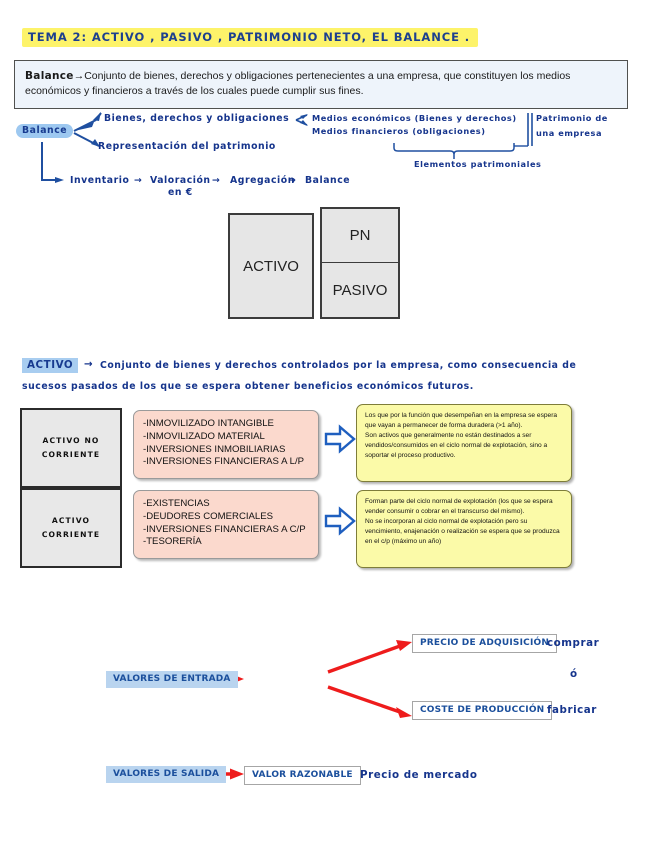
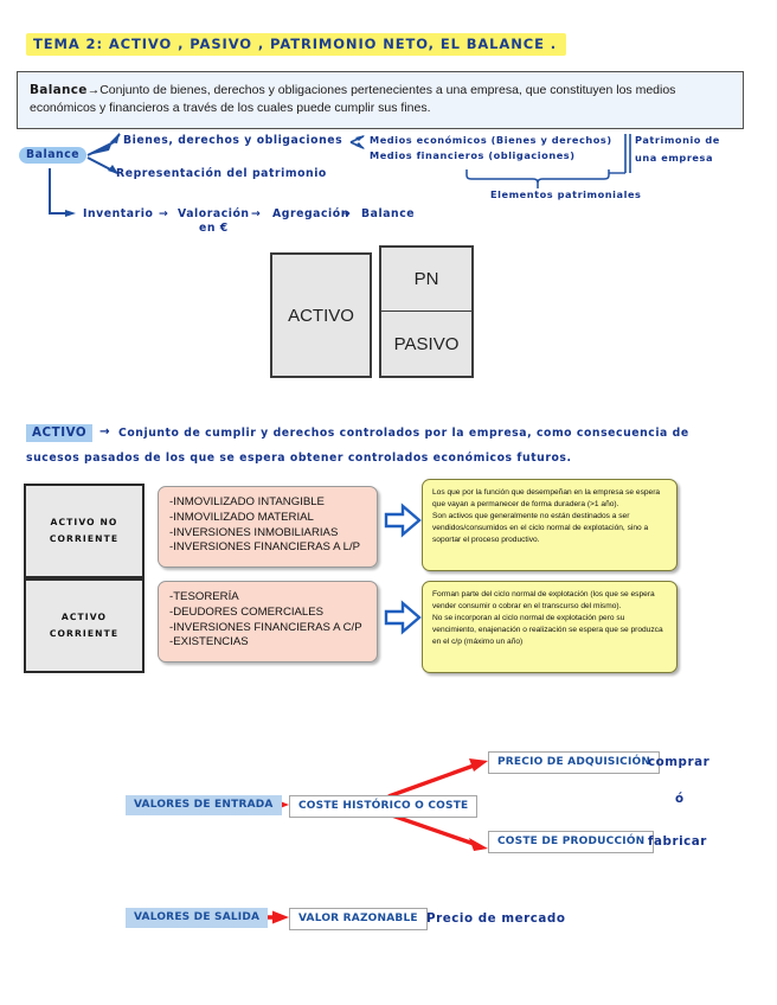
  TEMA 2: ACTIVO , PASIVO , PATRIMONIO NETO, EL BALANCE .
  Balance→Conjunto de bienes, derechos y obligaciones pertenecientes a una empresa, que constituyen los medios económicos y financieros a través de los cuales puede cumplir sus fines.
  Balance
  Bienes, derechos y obligaciones
  Representación del patrimonio
  Medios económicos (Bienes y derechos)
  Medios financieros (obligaciones)
  Patrimonio de
  una empresa
  Elementos patrimoniales
  Inventario
  →
  Valoración
  en €
  →
  Agregación
  →
  Balance
  ACTIVO
  PN
  PASIVO
  ACTIVO
  →
- Conjunto de bienes y derechos controlados por la empresa, como consecuencia de
+ Conjunto de cumplir y derechos controlados por la empresa, como consecuencia de
- sucesos pasados de los que se espera obtener beneficios económicos futuros.
+ sucesos pasados de los que se espera obtener controlados económicos futuros.
  ACTIVO NO
  CORRIENTE
  -INMOVILIZADO INTANGIBLE
  -INMOVILIZADO MATERIAL
  -INVERSIONES INMOBILIARIAS
  -INVERSIONES FINANCIERAS A L/P
  ACTIVO
  CORRIENTE
- -EXISTENCIAS
+ -TESORERÍA
  -DEUDORES COMERCIALES
  -INVERSIONES FINANCIERAS A C/P
- -TESORERÍA
+ -EXISTENCIAS
  VALORES DE ENTRADA
+ COSTE HISTÓRICO O COSTE
  PRECIO DE ADQUISICIÓN
  COSTE DE PRODUCCIÓN
  comprar
  ó
  fabricar
  VALORES DE SALIDA
  VALOR RAZONABLE
  Precio de mercado
